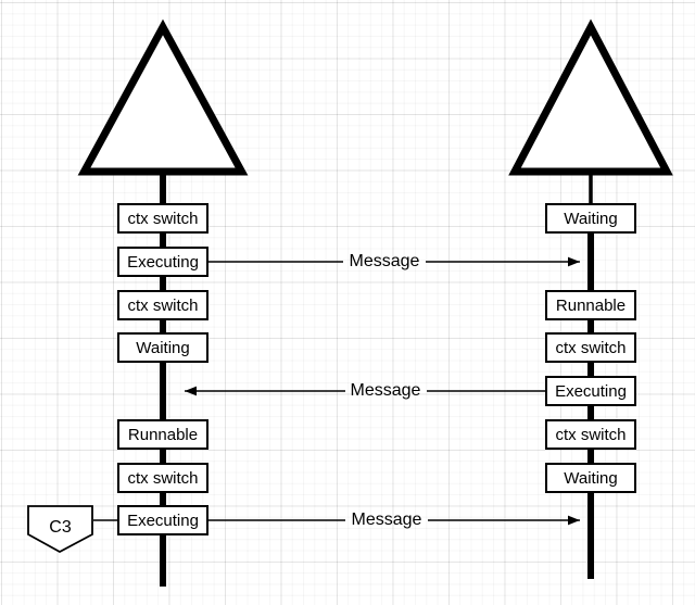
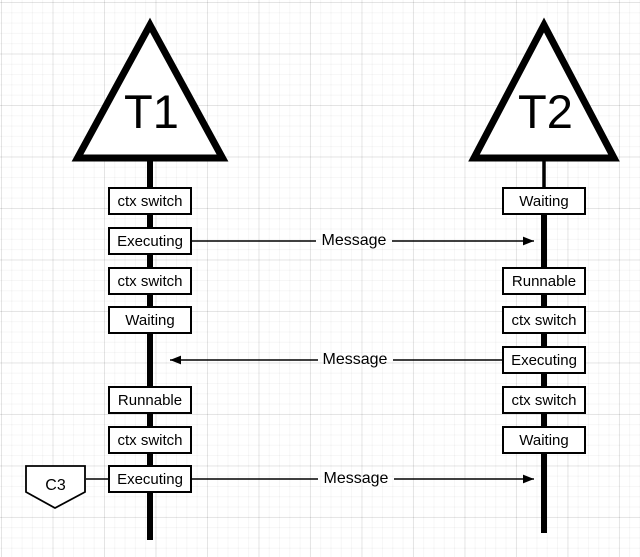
+ T1
+ T2
  ctx switch
  Executing
  ctx switch
  Waiting
  Runnable
  ctx switch
  Executing
  Waiting
  Runnable
  ctx switch
  Executing
  ctx switch
  Waiting
  Message
  Message
  Message
  C3
